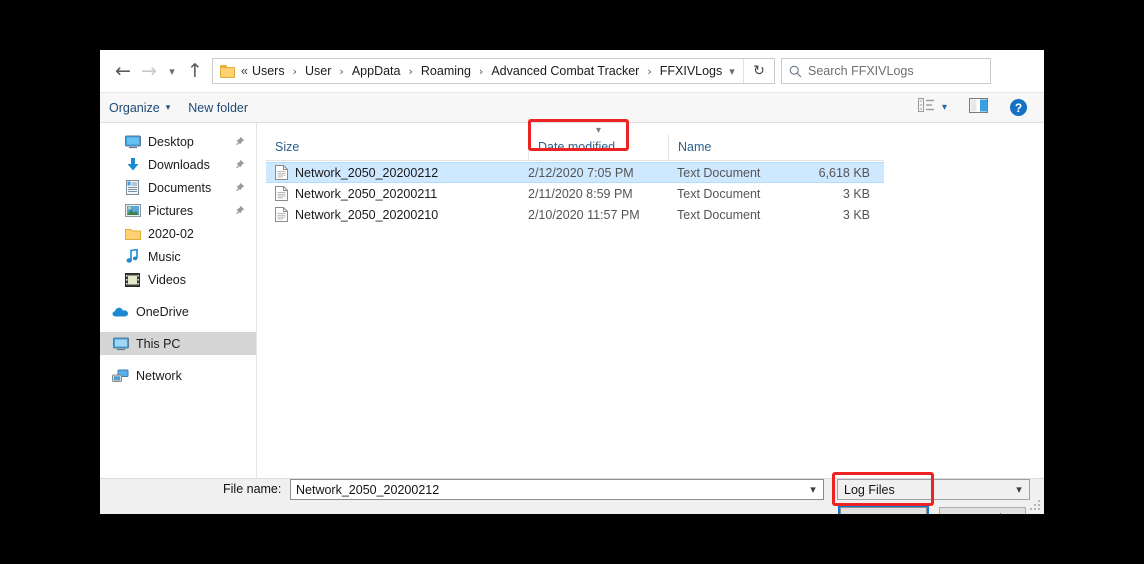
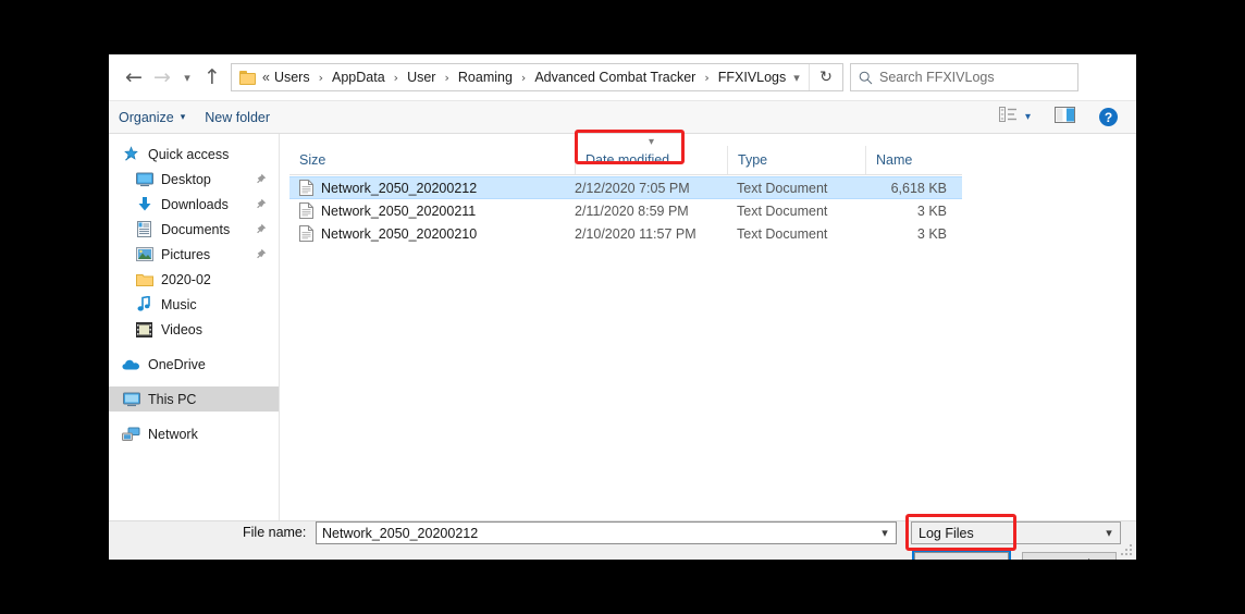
  ←
  →
  ▾
  ↑
  «
  Users
  ›
- User
+ AppData
  ›
- AppData
+ User
  ›
  Roaming
  ›
  Advanced Combat Tracker
  ›
  FFXIVLogs
  ▾
  ↻
  Search FFXIVLogs
  Organize
  ▾
  New folder
  ▾
  ?
+ Quick access
  Desktop
  Downloads
  Documents
  Pictures
  2020-02
  Music
  Videos
  OneDrive
  This PC
  Network
  Size
  ▾
  Date modified
+ Type
  Name
  Network_2050_20200212
  2/12/2020 7:05 PM
  Text Document
  6,618 KB
  Network_2050_20200211
  2/11/2020 8:59 PM
  Text Document
  3 KB
  Network_2050_20200210
  2/10/2020 11:57 PM
  Text Document
  3 KB
  File name:
  Network_2050_20200212
  ▾
  Log Files
  ▾
